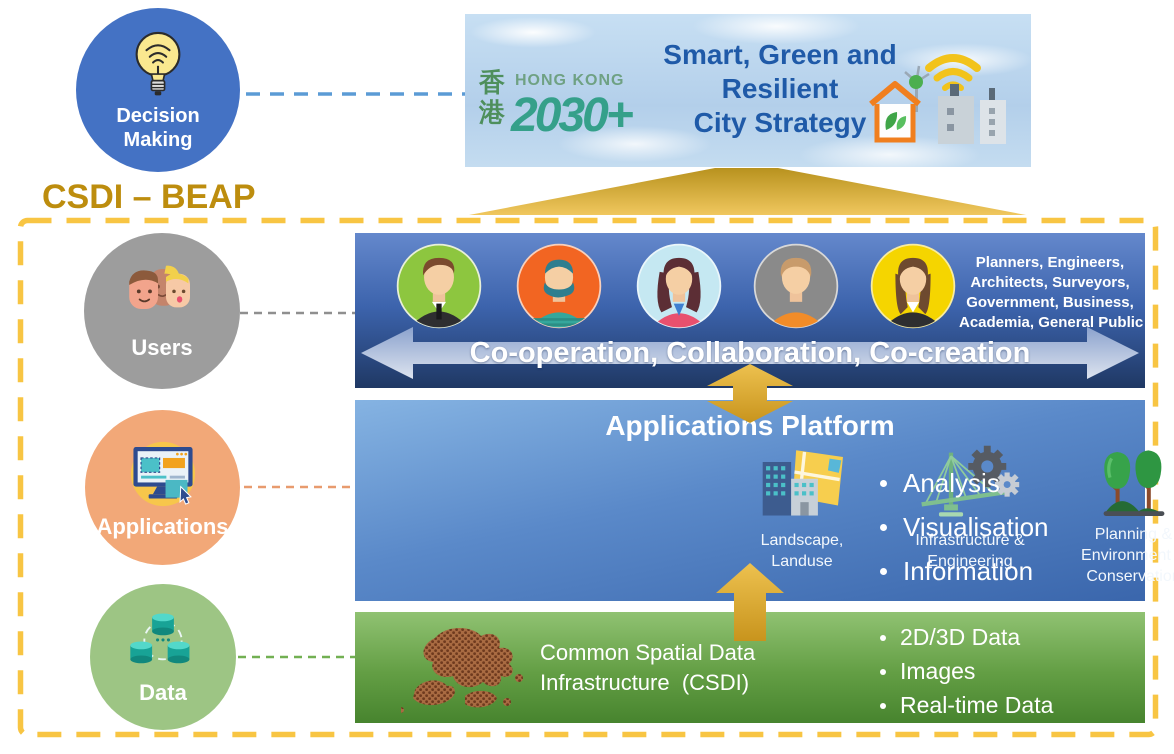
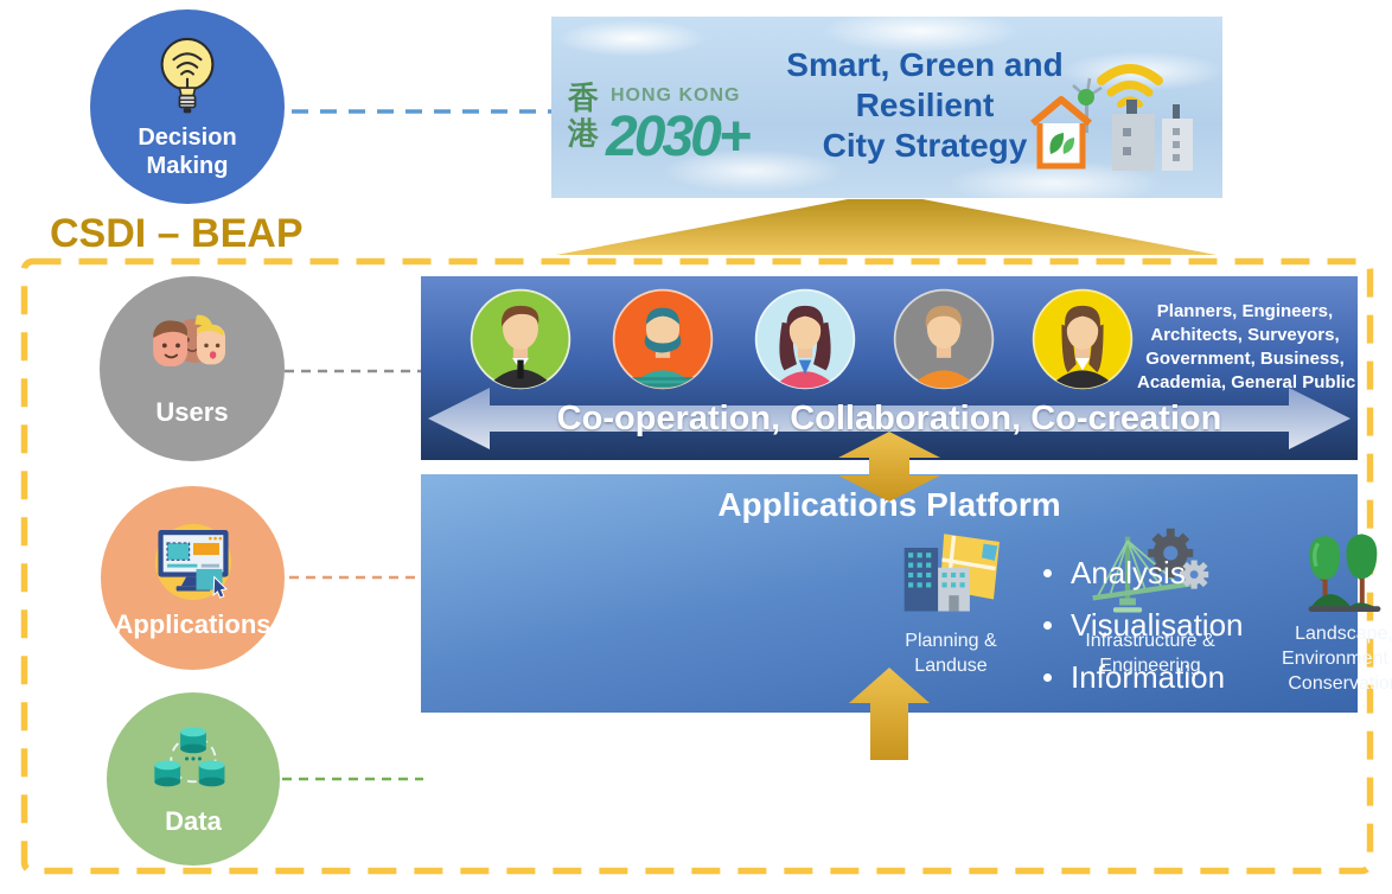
  Decision
  Making
  香港
  HONG KONG
  2030+
  Smart, Green and
  Resilient
  City Strategy
  CSDI – BEAP
  Users
  Applications
  Data
  Planners, Engineers,
  Architects, Surveyors,
  Government, Business,
  Academia, General Public
  Co-operation, Collaboration, Co-creation
  Applications Platform
- Landscape,
+ Planning &
  Landuse
  Infrastructure &
  Engineering
- Planning &
+ Landscape,
  Environment
  Conservatio
  Analysis
  Visualisation
  Information
- Common Spatial Data Infrastructure (CSDI)
- 2D/3D Data
- Images
- Real-time Data
